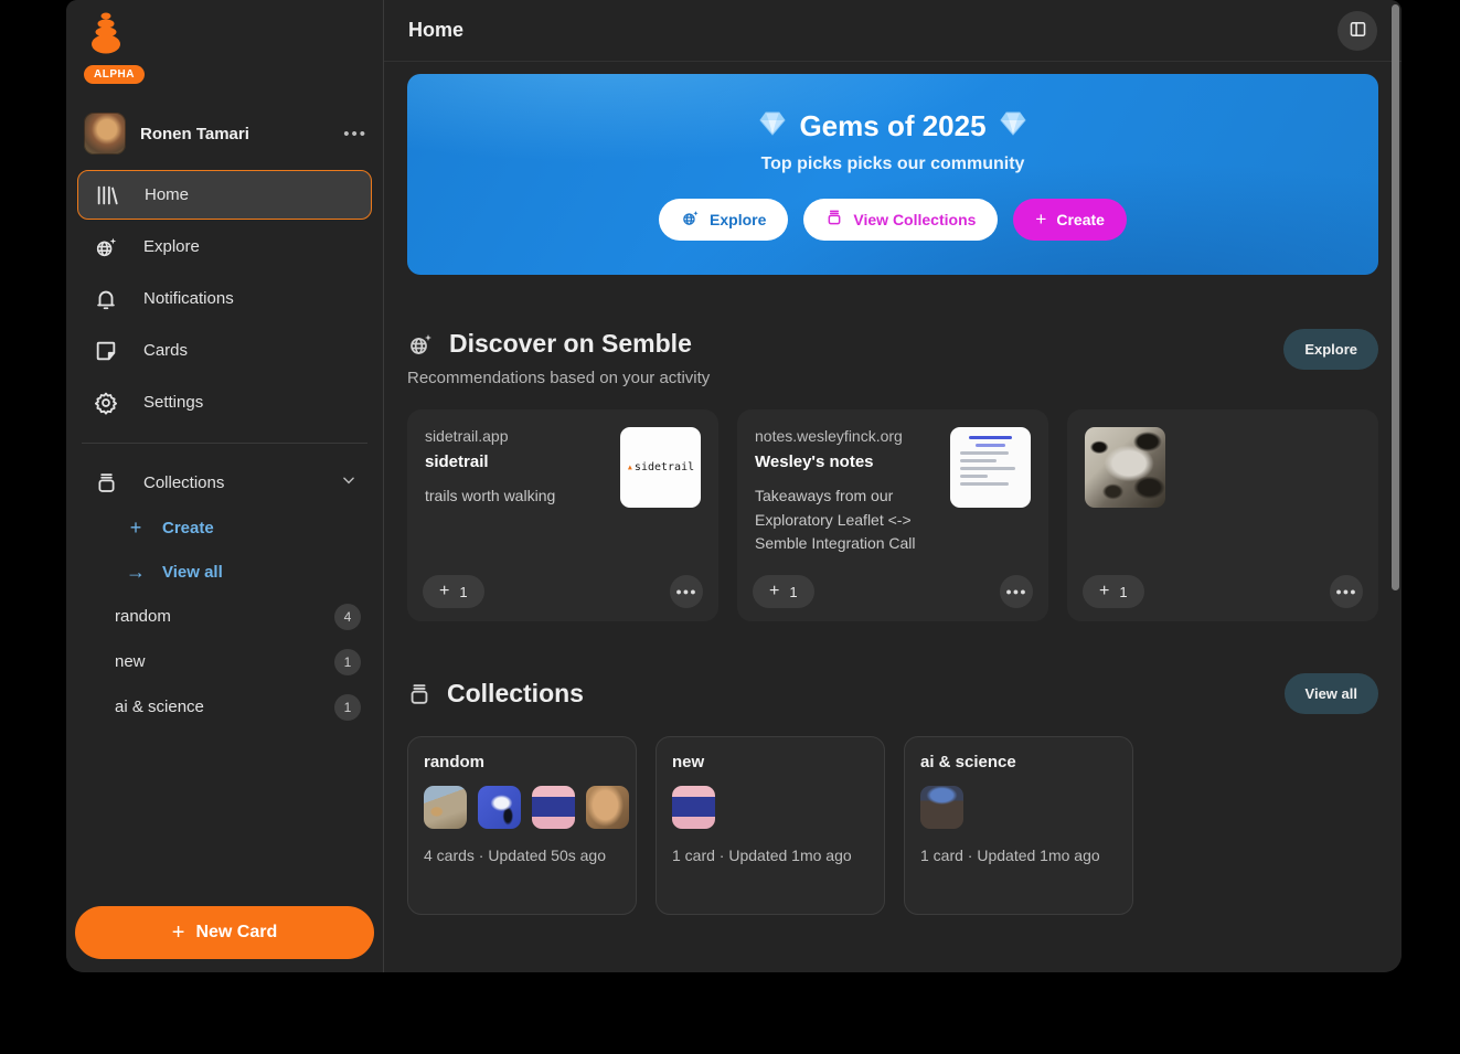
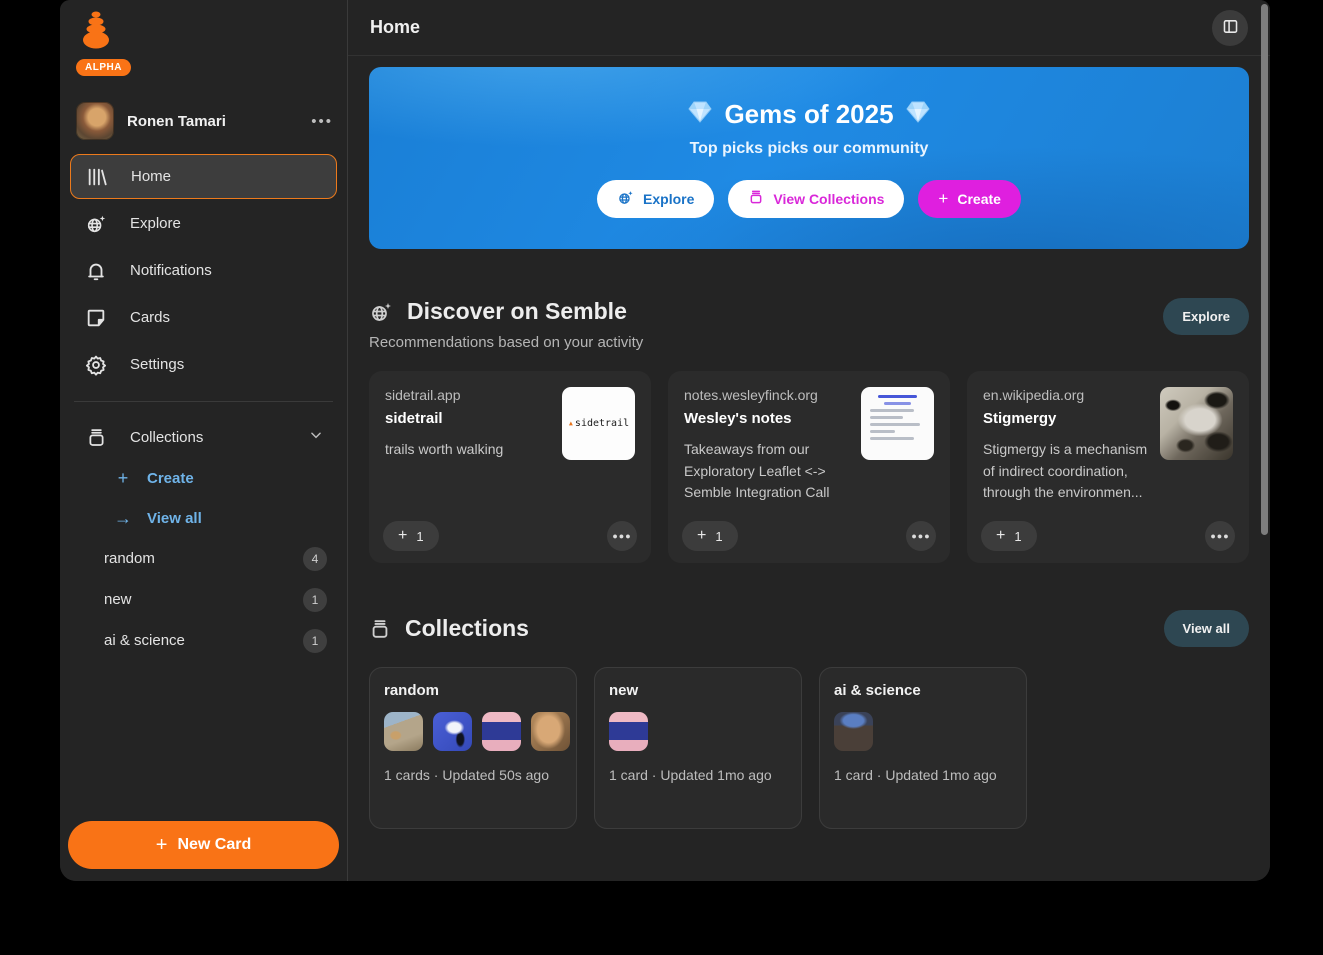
  ALPHA
  Ronen Tamari
  •••
  Home
  Explore
  Notifications
  Cards
  Settings
  Collections
  +
  Create
  →
  View all
  random
  4
  new
  1
  ai & science
  1
  +
  New Card
  Home
  Gems of 2025
  Top picks picks our community
  Explore
  View Collections
  +
  Create
  Discover on Semble
  Recommendations based on your activity
  Explore
  sidetrail.app
  sidetrail
  trails worth walking
  ▴sidetrail
  +
  1
  ●●●
  notes.wesleyfinck.org
  Wesley's notes
  Takeaways from our Exploratory Leaflet <-> Semble Integration Call
  +
  1
  ●●●
+ en.wikipedia.org
+ Stigmergy
+ Stigmergy is a mechanism of indirect coordination, through the environmen...
  +
  1
  ●●●
  Collections
  View all
  random
- 4 cards · Updated 50s ago
+ 1 cards · Updated 50s ago
  new
  1 card · Updated 1mo ago
  ai & science
  1 card · Updated 1mo ago
